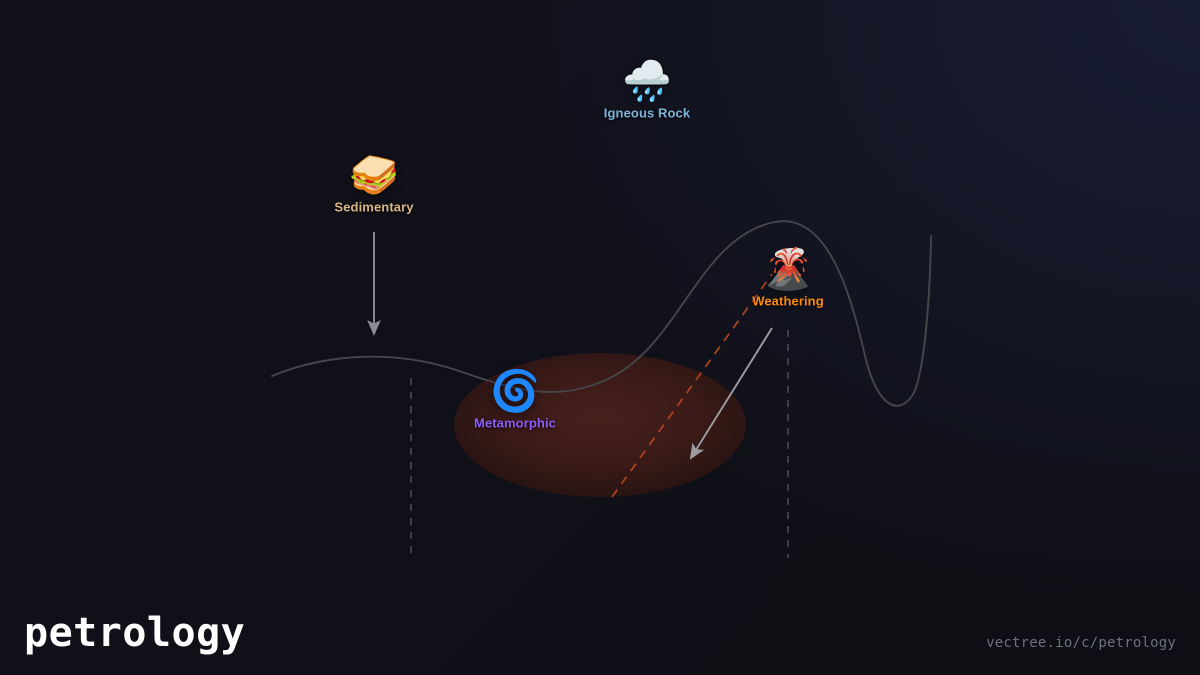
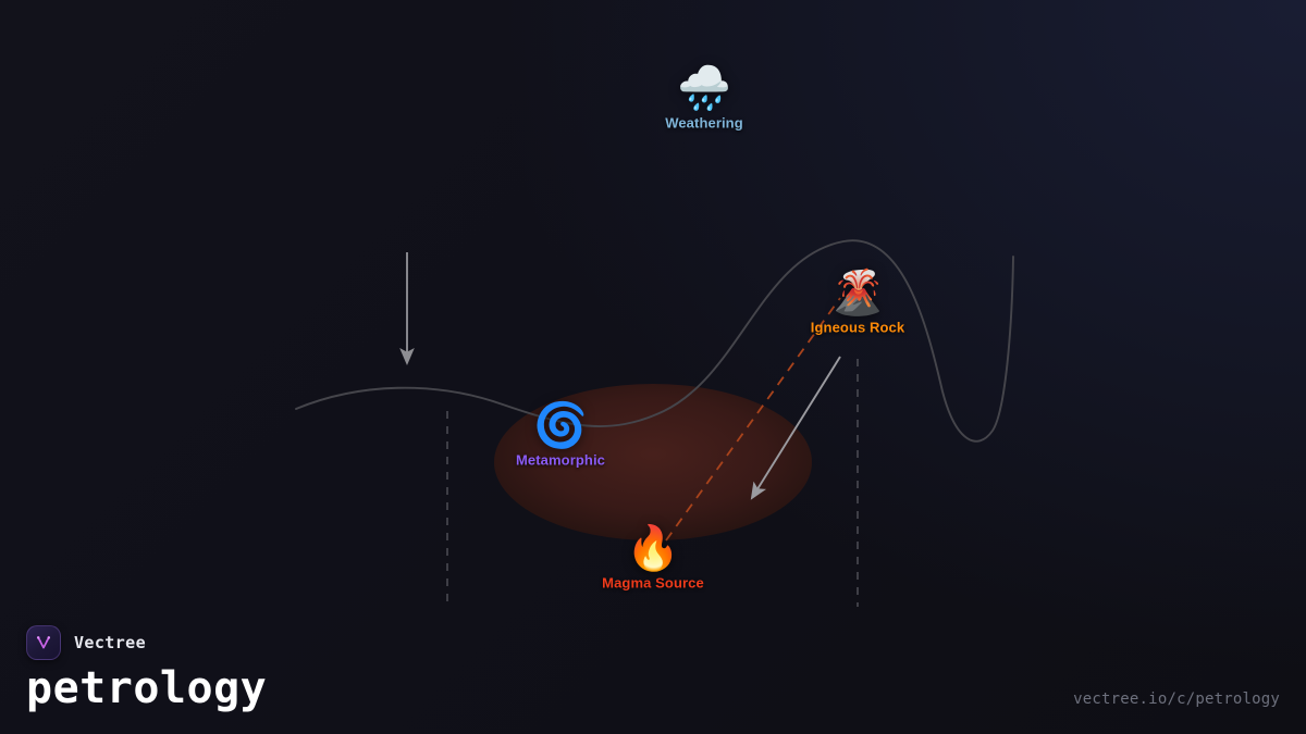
  🌧️
- Igneous Rock
+ Weathering
- 🥪
- Sedimentary
  🌋
- Weathering
+ Igneous Rock
  🌀
  Metamorphic
+ 🔥
+ Magma Source
+ Vectree
  petrology
  vectree.io/c/petrology
